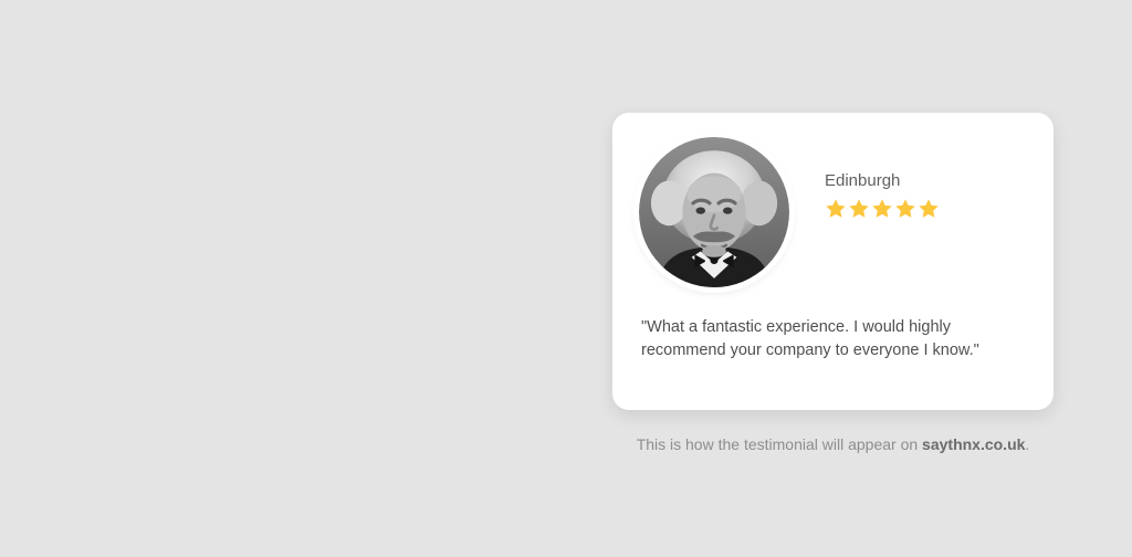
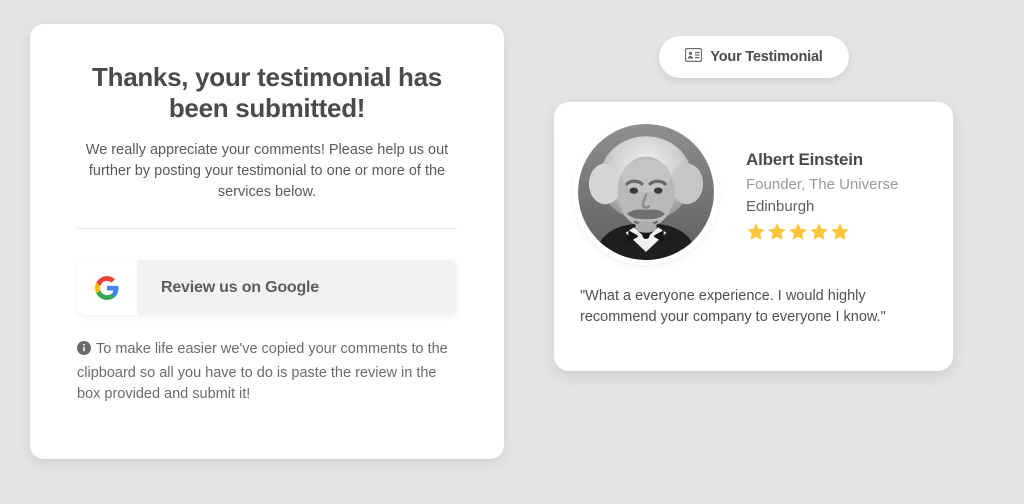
+ Thanks, your testimonial has been submitted!
+ We really appreciate your comments! Please help us out further by posting your testimonial to one or more of the services below.
+ Review us on Google
+ To make life easier we've copied your comments to the clipboard so all you have to do is paste the review in the box provided and submit it!
+ Your Testimonial
+ Albert Einstein
+ Founder, The Universe
  Edinburgh
- "What a fantastic experience. I would highly recommend your company to everyone I know."
+ "What a everyone experience. I would highly recommend your company to everyone I know."
- This is how the testimonial will appear on saythnx.co.uk.
